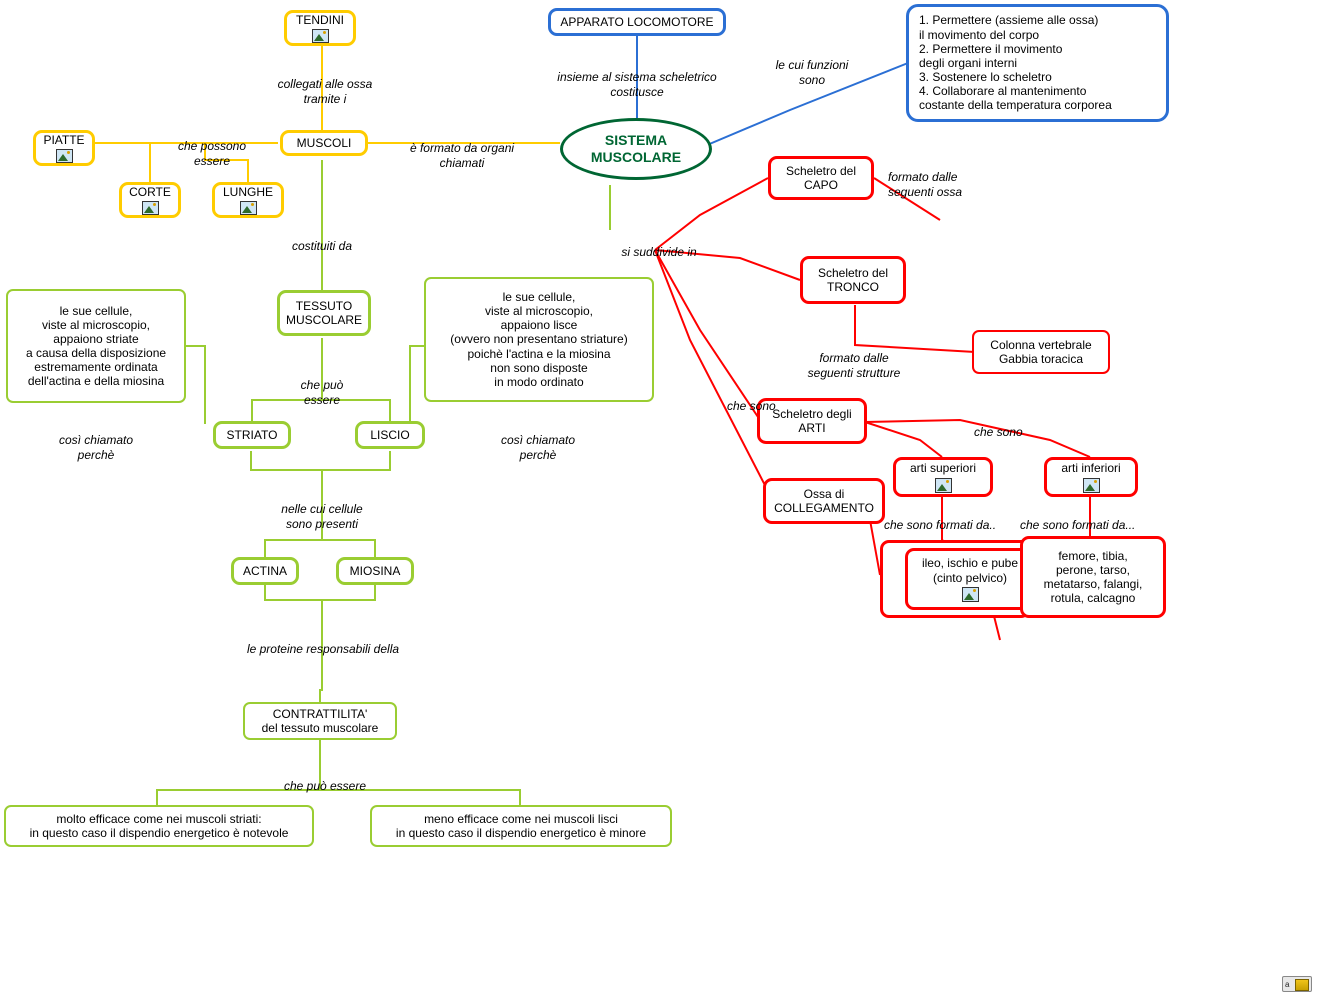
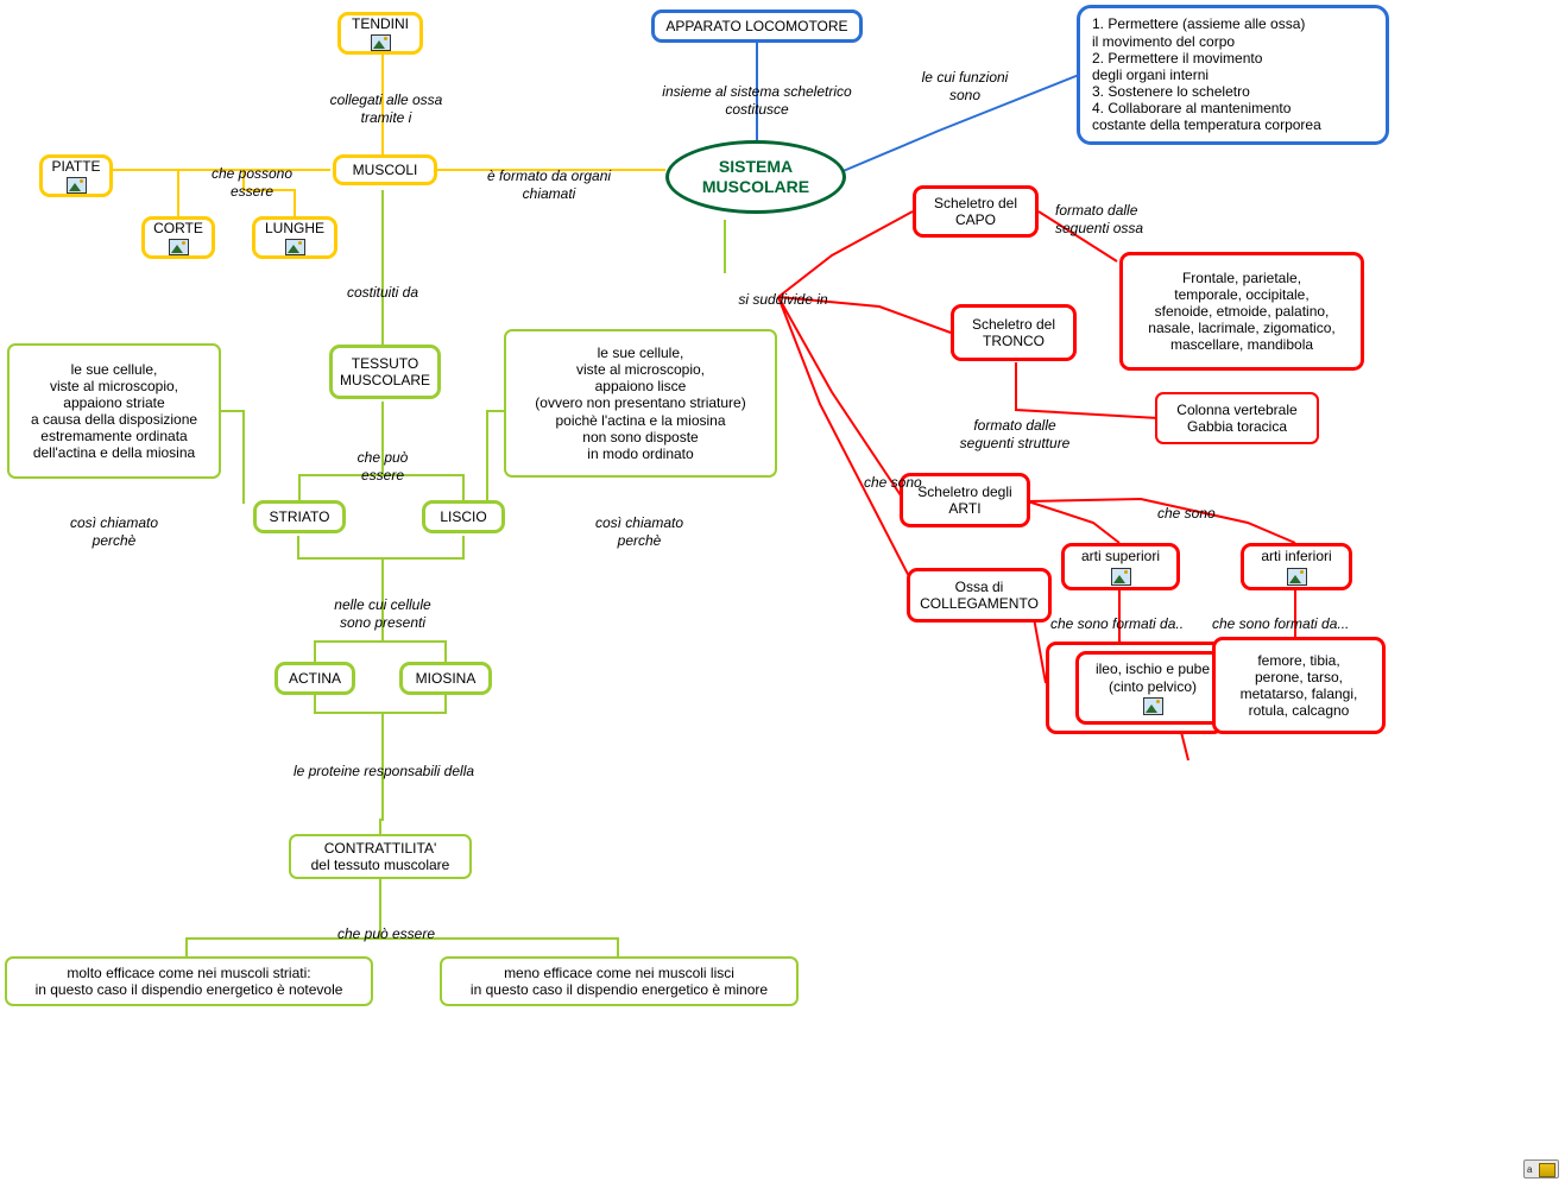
  TENDINI
  APPARATO LOCOMOTORE
  1. Permettere (assieme alle ossa)
  il movimento del corpo
  2. Permettere il movimento
  degli organi interni
  3. Sostenere lo scheletro
  4. Collaborare al mantenimento
  costante della temperatura corporea
  PIATTE
  MUSCOLI
  CORTE
  LUNGHE
  SISTEMA
  MUSCOLARE
  Scheletro del
  CAPO
+ Frontale, parietale,
+ temporale, occipitale,
+ sfenoide, etmoide, palatino,
+ nasale, lacrimale, zigomatico,
+ mascellare, mandibola
  Scheletro del
  TRONCO
  Colonna vertebrale
  Gabbia toracica
  TESSUTO
  MUSCOLARE
  le sue cellule,
  viste al microscopio,
  appaiono striate
  a causa della disposizione
  estremamente ordinata
  dell'actina e della miosina
  le sue cellule,
  viste al microscopio,
  appaiono lisce
  (ovvero non presentano striature)
  poichè l'actina e la miosina
  non sono disposte
  in modo ordinato
  Scheletro degli
  ARTI
  STRIATO
  LISCIO
  arti superiori
  arti inferiori
  Ossa di
  COLLEGAMENTO
  ACTINA
  MIOSINA
  ileo, ischio e pube
  (cinto pelvico)
  femore, tibia,
  perone, tarso,
  metatarso, falangi,
  rotula, calcagno
  CONTRATTILITA'
  del tessuto muscolare
  molto efficace come nei muscoli striati:
  in questo caso il dispendio energetico è notevole
  meno efficace come nei muscoli lisci
  in questo caso il dispendio energetico è minore
  collegati alle ossa
  tramite i
  insieme al sistema scheletrico
  costitusce
  le cui funzioni
  sono
  che possono
  essere
  è formato da organi
  chiamati
  formato dalle
  seguenti ossa
  si suddivide in
  costituiti da
  formato dalle
  seguenti strutture
  che può
  essere
  così chiamato
  perchè
  così chiamato
  perchè
  che sono
  che sono
  nelle cui cellule
  sono presenti
  che sono formati da..
  che sono formati da...
  le proteine responsabili della
  che può essere
  a
